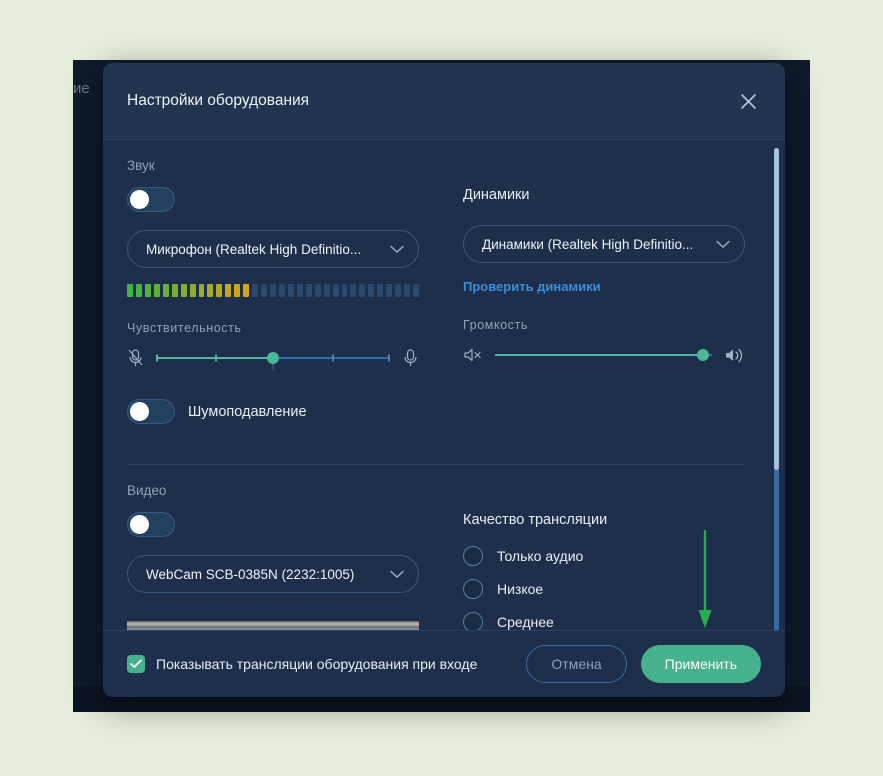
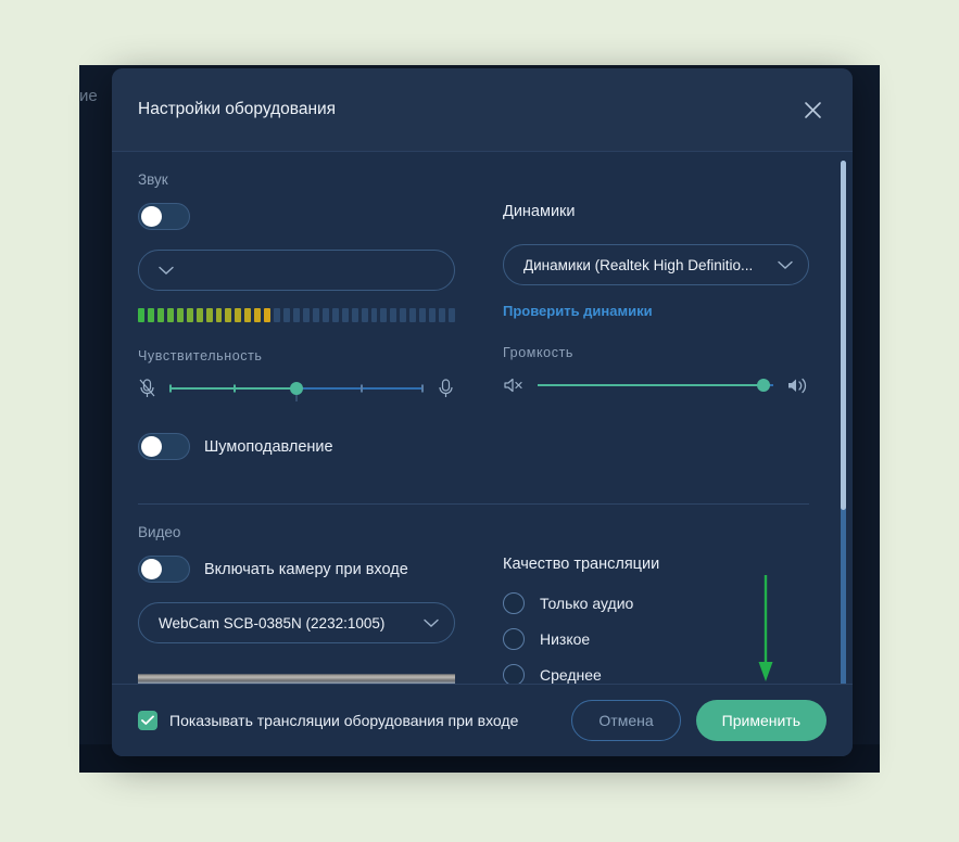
  ие
  Настройки оборудования
  Звук
- Микрофон (Realtek High Definitio...
  Чувствительность
  Шумоподавление
  Динамики
  Динамики (Realtek High Definitio...
  Проверить динамики
  Громкость
  Видео
+ Включать камеру при входе
  WebCam SCB-0385N (2232:1005)
  Качество трансляции
  Только аудио
  Низкое
  Среднее
  Показывать трансляции оборудования при входе
  Отмена
  Применить
